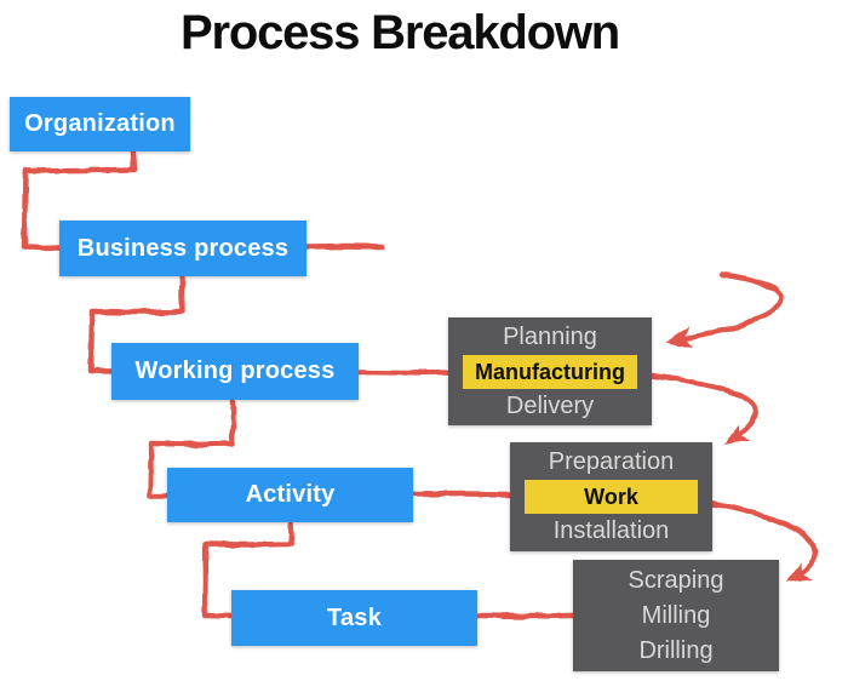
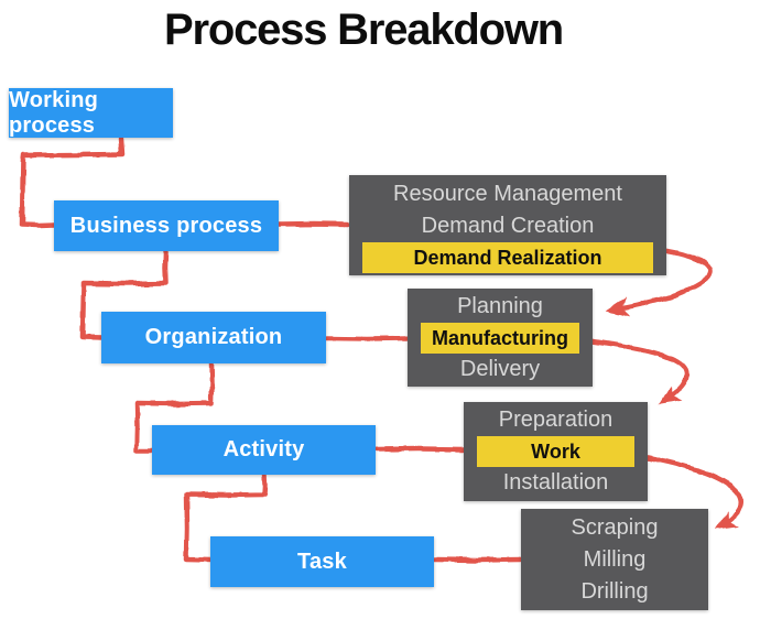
  Process Breakdown
- Organization
+ Working process
  Business process
- Working process
+ Organization
  Activity
  Task
+ Resource Management
+ Demand Creation
+ Demand Realization
  Planning
  Manufacturing
  Delivery
  Preparation
  Work
  Installation
  Scraping
  Milling
  Drilling
